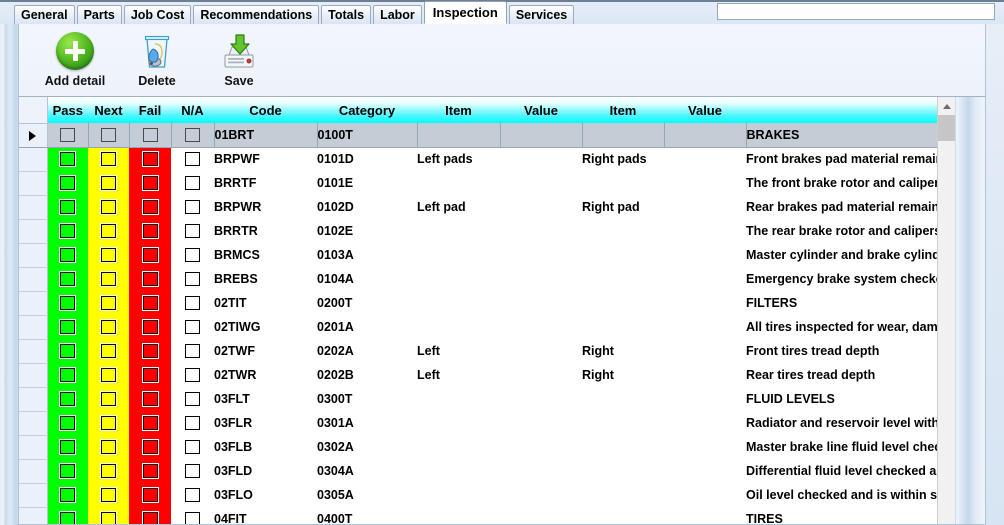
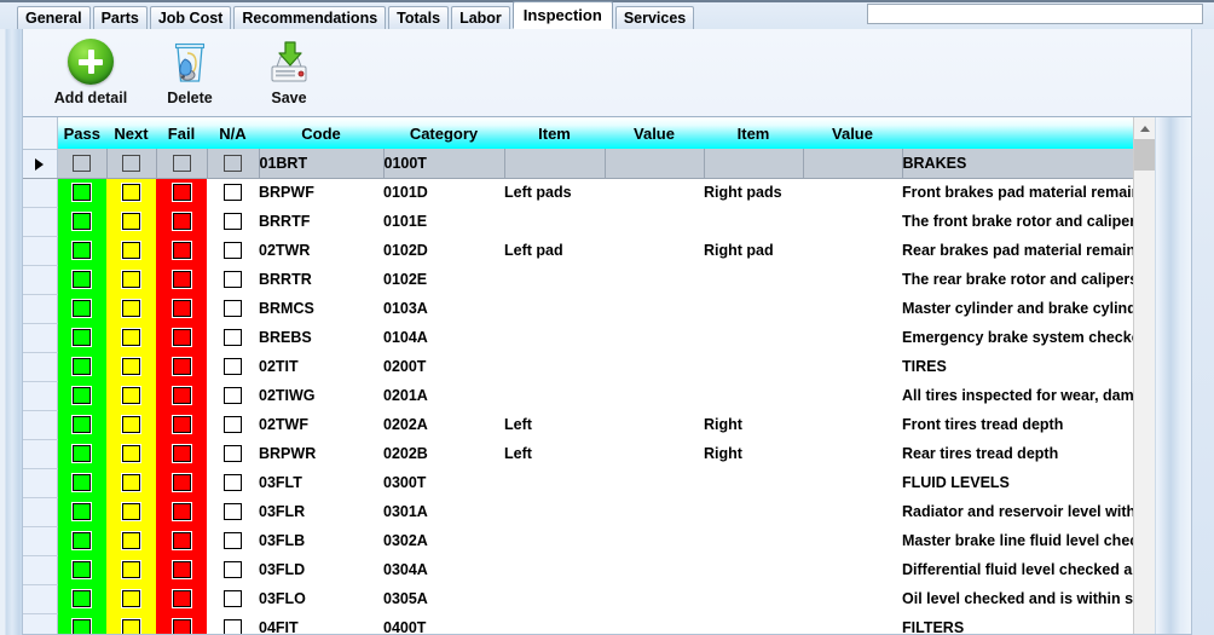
  General
  Parts
  Job Cost
  Recommendations
  Totals
  Labor
  Inspection
  Services
  Add detail
  Delete
  Save
  	Pass	Next	Fail	N/A	Code	Category	Item	Value	Item	Value
  					01BRT	0100T					BRAKES
  					BRPWF	0101D	Left pads		Right pads		Front brakes pad material remai
  					BRRTF	0101E					The front brake rotor and calipe
- 					BRPWR	0102D	Left pad		Right pad		Rear brakes pad material remain
+ 					02TWR	0102D	Left pad		Right pad		Rear brakes pad material remain
  					BRRTR	0102E					The rear brake rotor and caliper
  					BRMCS	0103A					Master cylinder and brake cylind
  					BREBS	0104A					Emergency brake system check
- 					02TIT	0200T					FILTERS
+ 					02TIT	0200T					TIRES
  					02TIWG	0201A					All tires inspected for wear, dam
  					02TWF	0202A	Left		Right		Front tires tread depth
- 					02TWR	0202B	Left		Right		Rear tires tread depth
+ 					BRPWR	0202B	Left		Right		Rear tires tread depth
  					03FLT	0300T					FLUID LEVELS
  					03FLR	0301A					Radiator and reservoir level with
  					03FLB	0302A					Master brake line fluid level che
  					03FLD	0304A					Differential fluid level checked a
  					03FLO	0305A					Oil level checked and is within s
- 					04FIT	0400T					TIRES
+ 					04FIT	0400T					FILTERS
